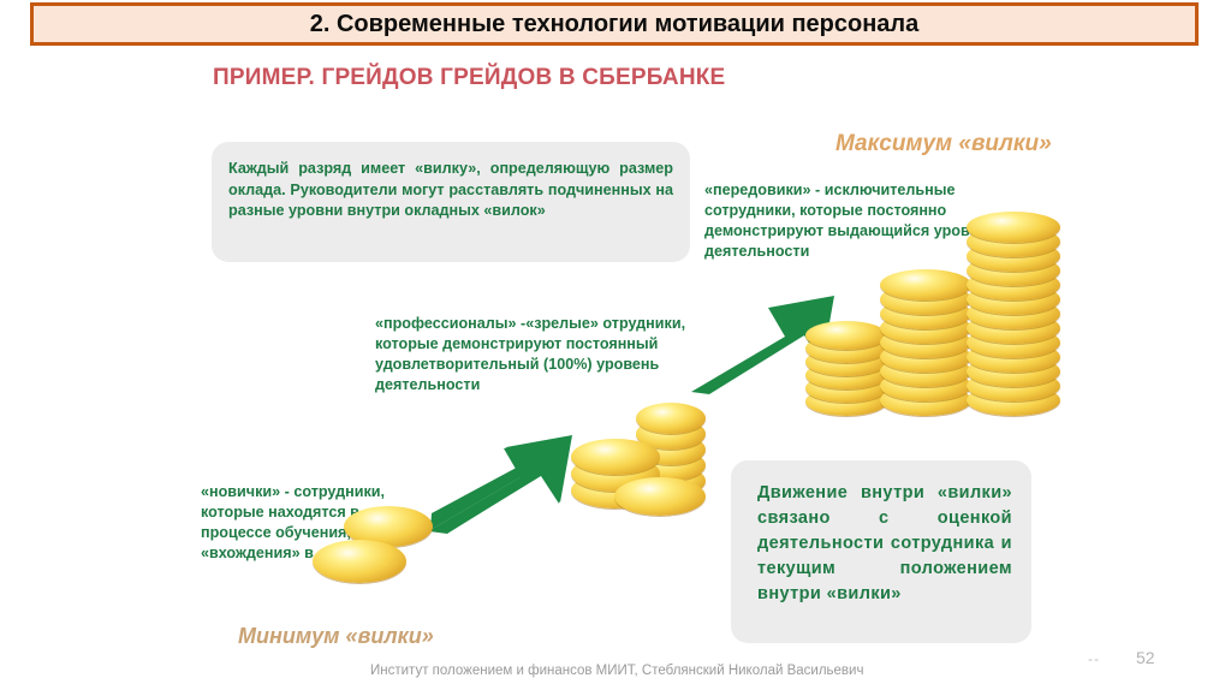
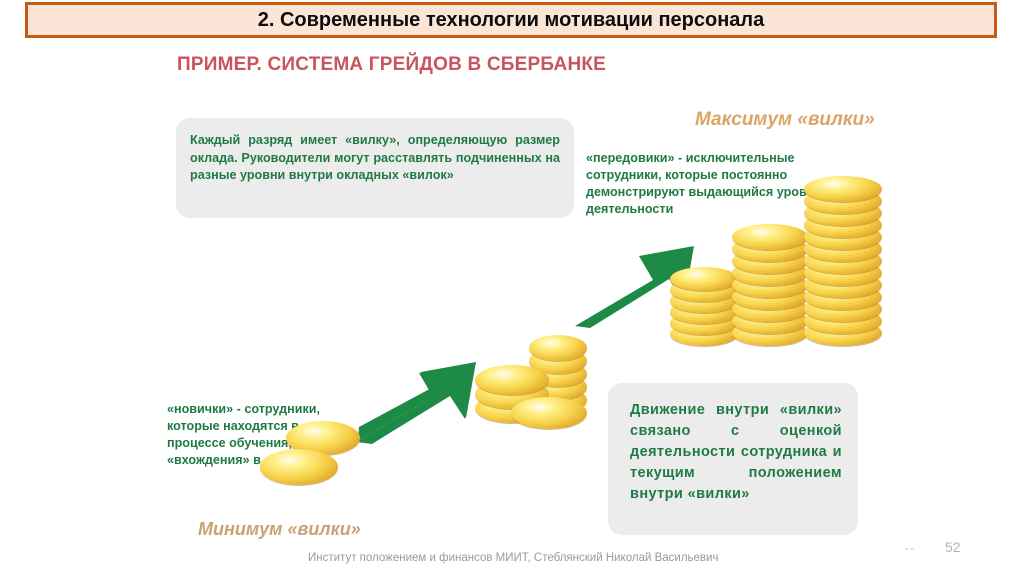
  2. Современные технологии мотивации персонала
- ПРИМЕР. ГРЕЙДОВ ГРЕЙДОВ В СБЕРБАНКЕ
+ ПРИМЕР. СИСТЕМА ГРЕЙДОВ В СБЕРБАНКЕ
  Каждый разряд имеет «вилку», определяющую размер оклада. Руководители могут расставлять подчиненных на разные уровни внутри окладных «вилок»
  Максимум «вилки»
  «передовики» - исключительные сотрудники, которые постоянно демонстрируют выдающийся уров деятельности
- «профессионалы» -«зрелые» отрудники, которые демонстрируют постоянный удовлетворительный (100%) уровень деятельности
  «новички» - сотрудники, которые находятся процессе обучения «вхождения» в
  Минимум «вилки»
  Движение внутри «вилки» связано с оценкой деятельности сотрудника и текущим положением внутри «вилки»
  Институт положением и финансов МИИТ, Стеблянский Николай Васильевич
  --
  52
